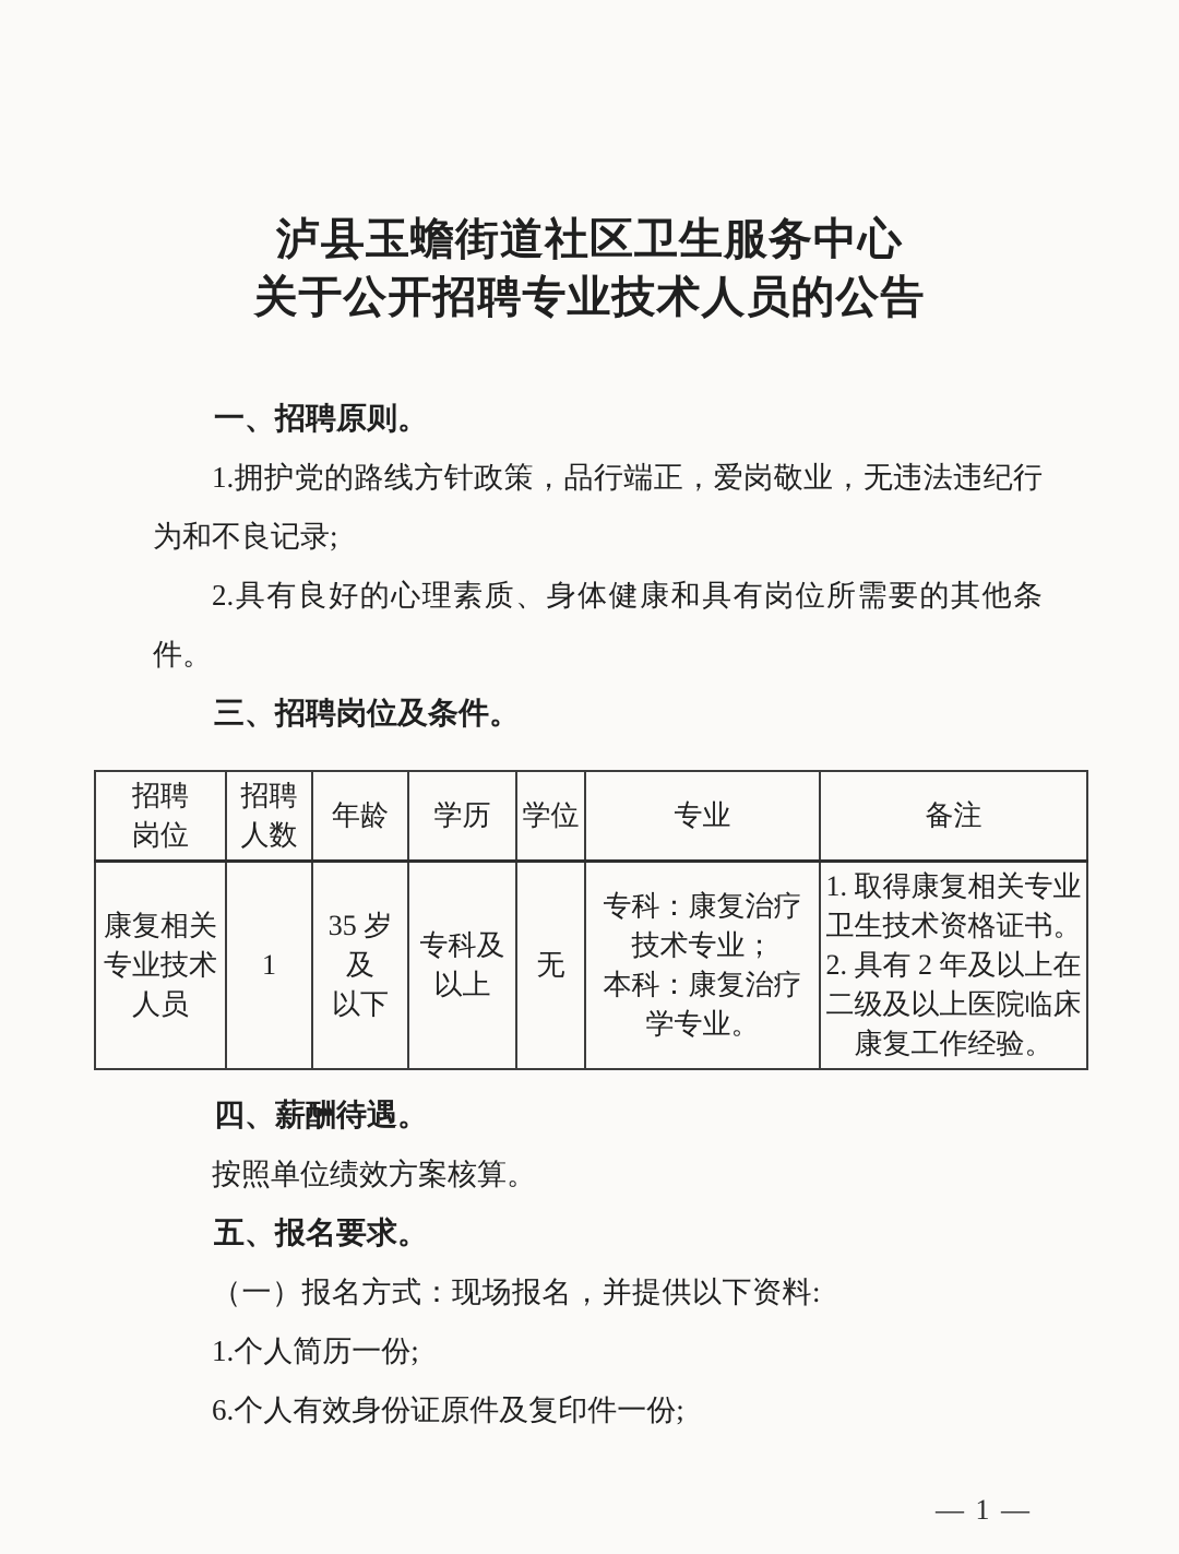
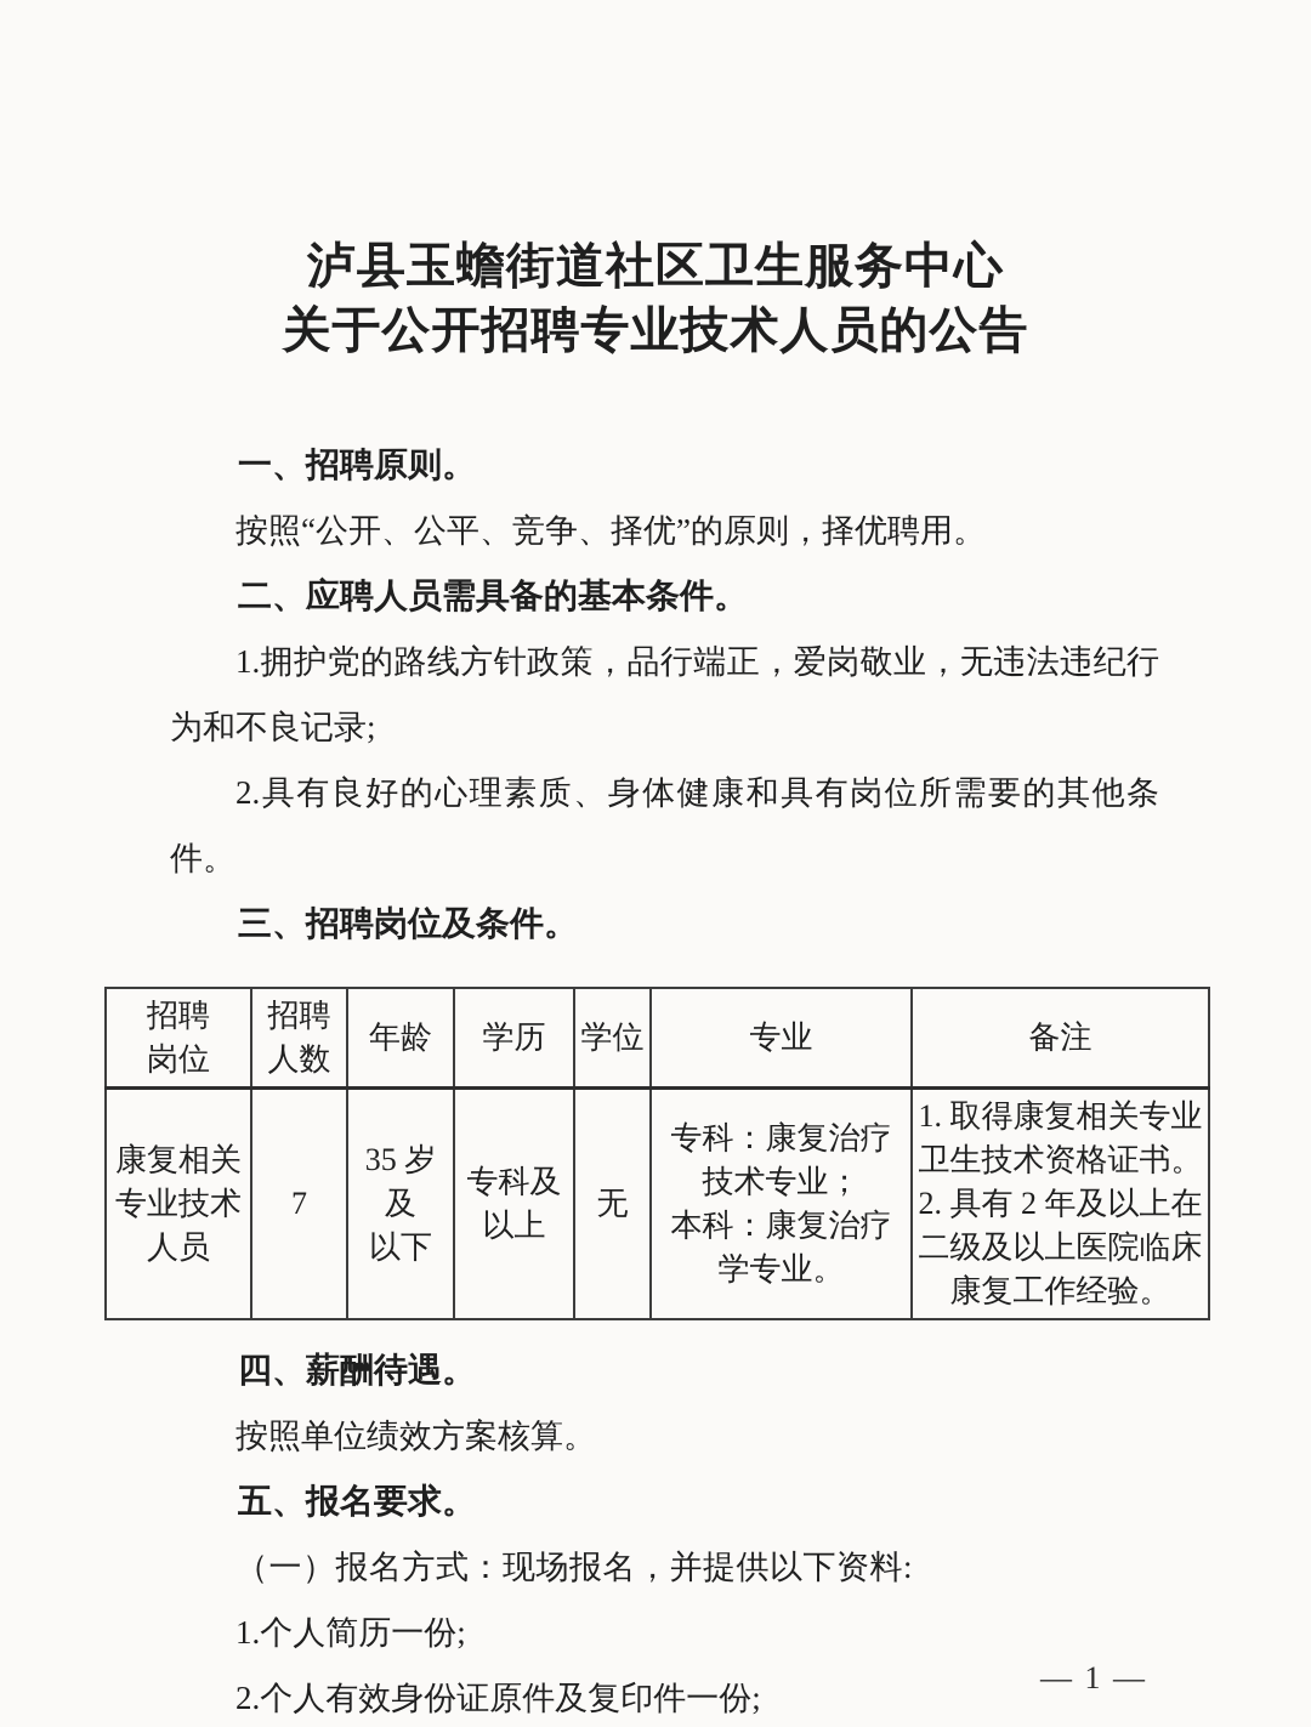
  泸县玉蟾街道社区卫生服务中心
  关于公开招聘专业技术人员的公告
  一、招聘原则。
+ 按照“公开、公平、竞争、择优”的原则，择优聘用。
+ 二、应聘人员需具备的基本条件。
  1.拥护党的路线方针政策，品行端正，爱岗敬业，无违法违纪行为和不良记录;
  2.具有良好的心理素质、身体健康和具有岗位所需要的其他条件。
  三、招聘岗位及条件。
  招聘 岗位	招聘 人数	年龄	学历	学位	专业	备注
- 康复相关 专业技术 人员	1	35 岁及 以下	专科及 以上	无	专科：康复治疗技术专业； 本科：康复治疗学专业。	1. 取得康复相关专业卫生技术资格证书。 2. 具有 2 年及以上在二级及以上医院临床康复工作经验。
+ 康复相关 专业技术 人员	7	35 岁及 以下	专科及 以上	无	专科：康复治疗技术专业； 本科：康复治疗学专业。	1. 取得康复相关专业卫生技术资格证书。 2. 具有 2 年及以上在二级及以上医院临床康复工作经验。
  四、薪酬待遇。
  按照单位绩效方案核算。
  五、报名要求。
  （一）报名方式：现场报名，并提供以下资料:
  1.个人简历一份;
- 6.个人有效身份证原件及复印件一份;
+ 2.个人有效身份证原件及复印件一份;
  — 1 —
